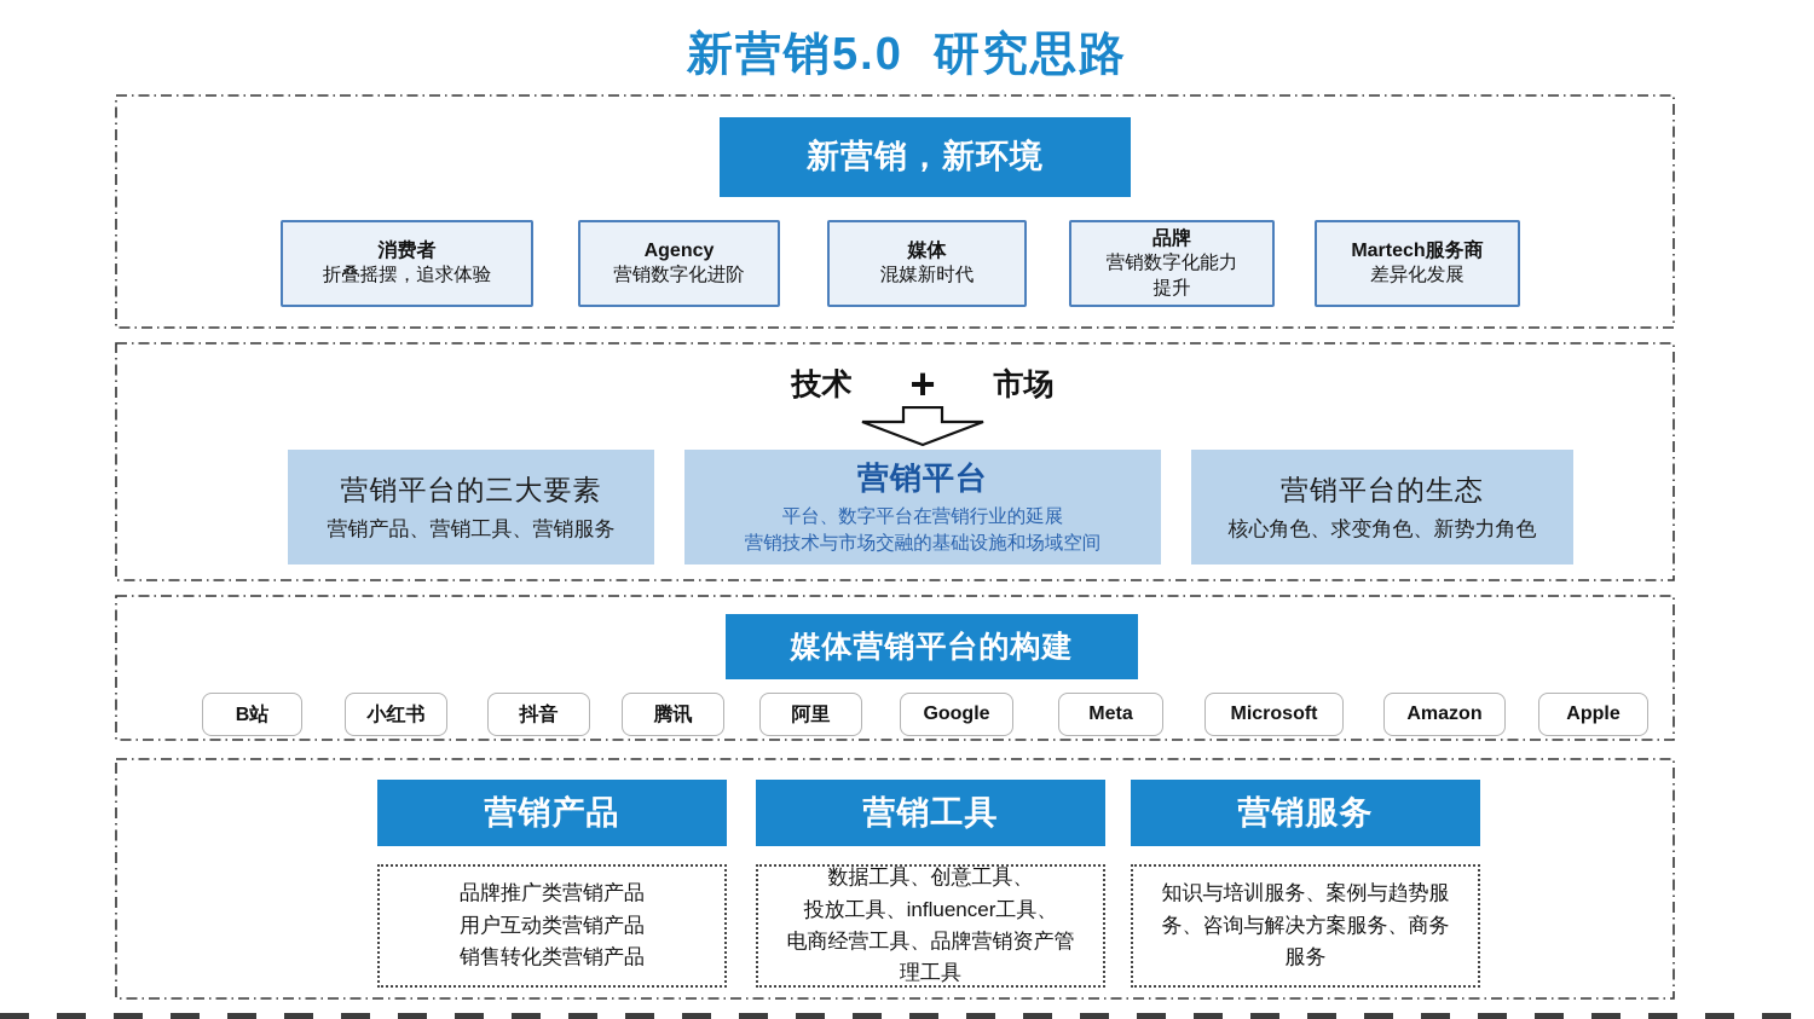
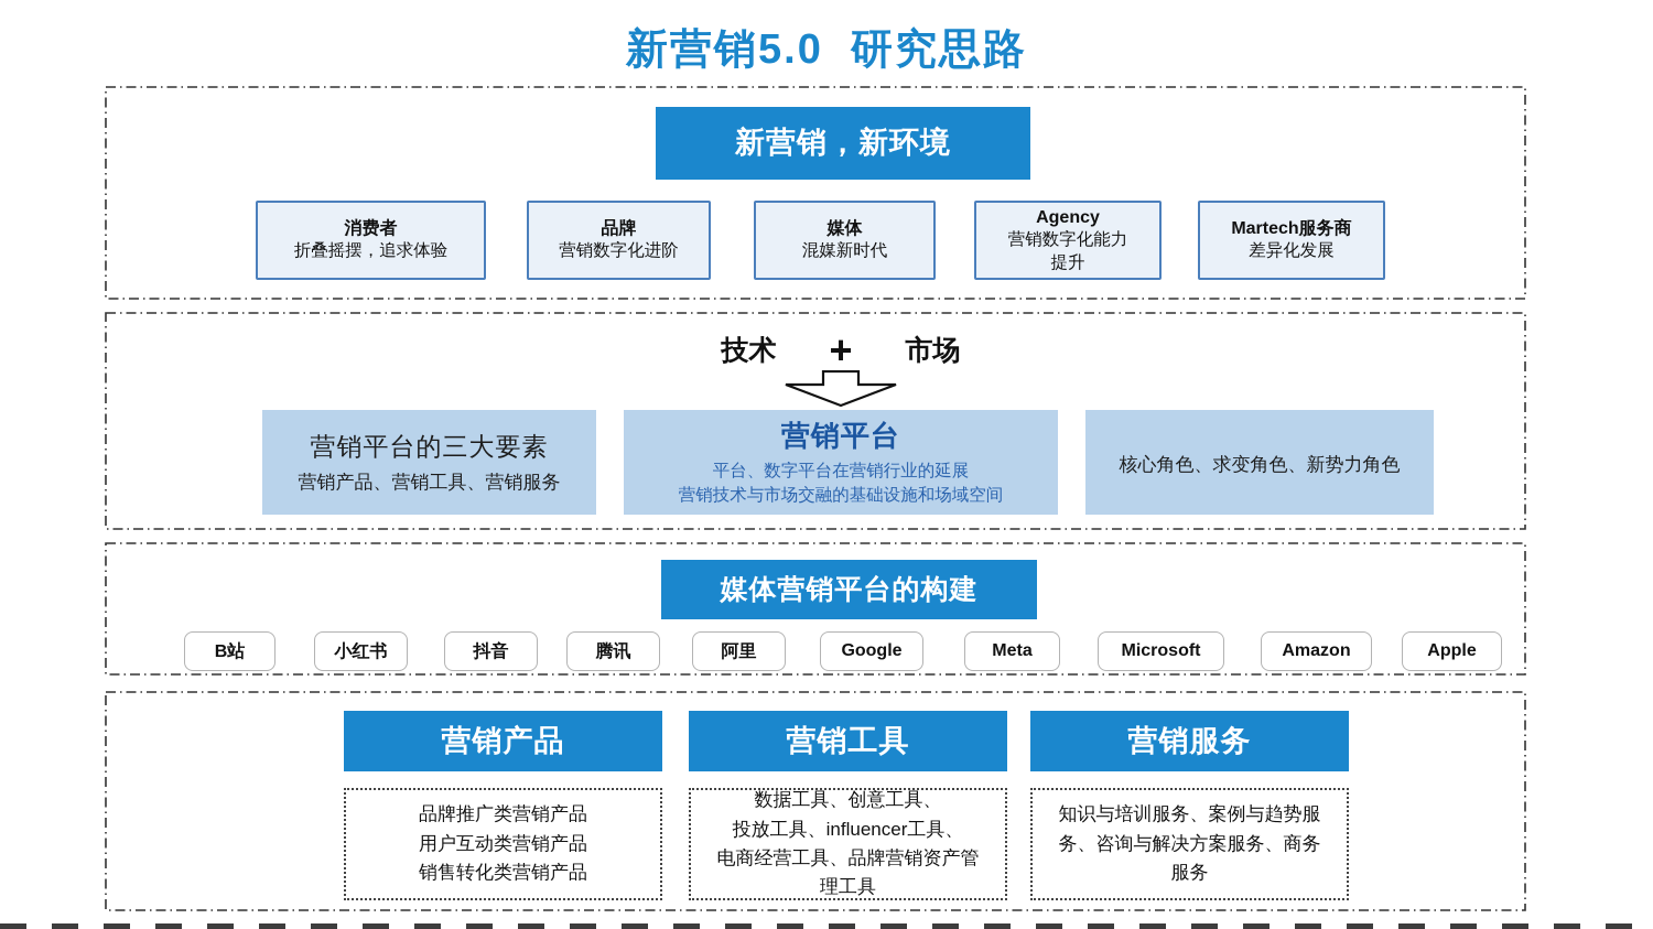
  新营销5.0 研究思路
  新营销，新环境
  消费者
  折叠摇摆，追求体验
- Agency
+ 品牌
  营销数字化进阶
  媒体
  混媒新时代
- 品牌
+ Agency
  营销数字化能力
  提升
  Martech服务商
  差异化发展
  技术
  +
  市场
  营销平台的三大要素
  营销产品、营销工具、营销服务
  营销平台
  平台、数字平台在营销行业的延展
  营销技术与市场交融的基础设施和场域空间
- 营销平台的生态
  核心角色、求变角色、新势力角色
  媒体营销平台的构建
  B站
  小红书
  抖音
  腾讯
  阿里
  Google
  Meta
  Microsoft
  Amazon
  Apple
  营销产品
  营销工具
  营销服务
  品牌推广类营销产品
  用户互动类营销产品
  销售转化类营销产品
  数据工具、创意工具、
  投放工具、influencer工具、
  电商经营工具、品牌营销资产管
  理工具
  知识与培训服务、案例与趋势服
  务、咨询与解决方案服务、商务
  服务
